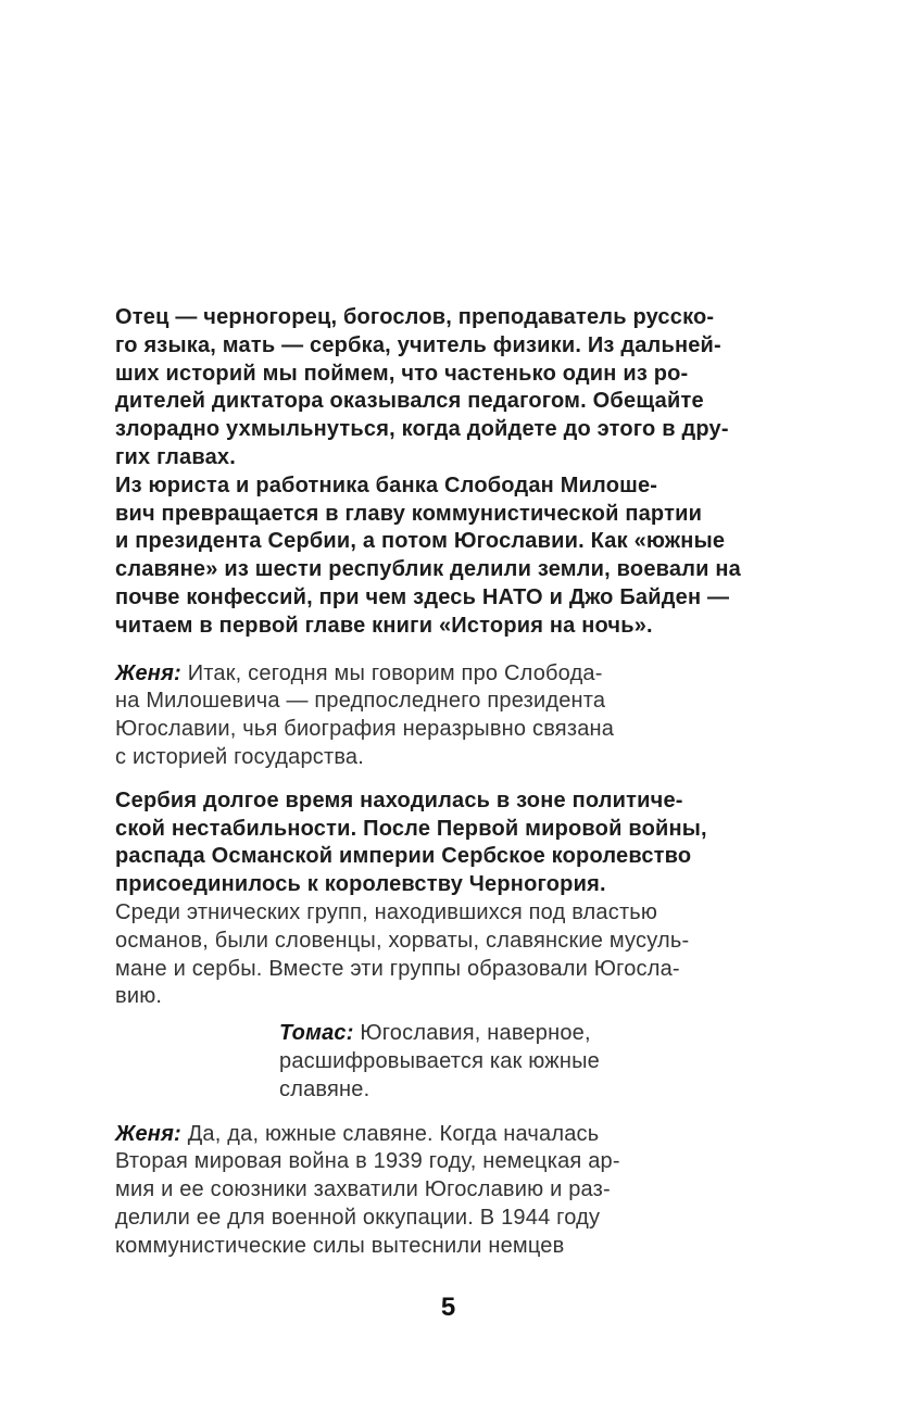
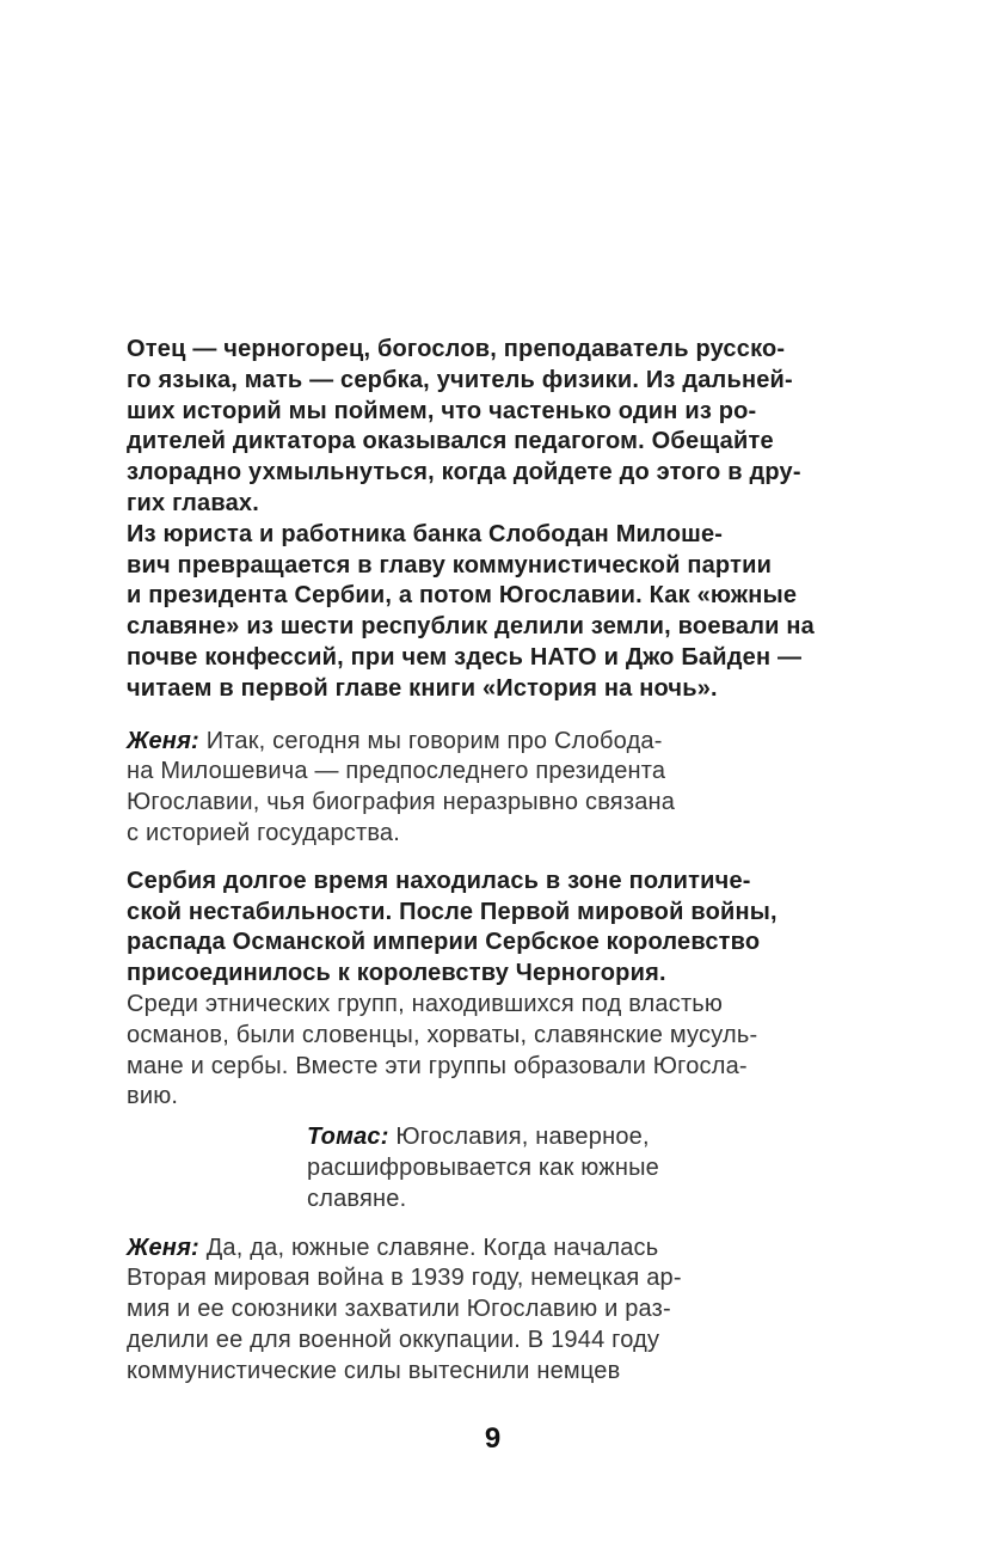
  Отец — черногорец, богослов, преподаватель русско-
  го языка, мать — сербка, учитель физики. Из дальней-
  ших историй мы поймем, что частенько один из ро-
  дителей диктатора оказывался педагогом. Обещайте
  злорадно ухмыльнуться, когда дойдете до этого в дру-
  гих главах.
  Из юриста и работника банка Слободан Милоше-
  вич превращается в главу коммунистической партии
  и президента Сербии, а потом Югославии. Как «южные
  славяне» из шести республик делили земли, воевали на
  почве конфессий, при чем здесь НАТО и Джо Байден —
  читаем в первой главе книги «История на ночь».
  Женя: Итак, сегодня мы говорим про Слобода-
  на Милошевича — предпоследнего президента
  Югославии, чья биография неразрывно связана
  с историей государства.
  Сербия долгое время находилась в зоне политиче-
  ской нестабильности. После Первой мировой войны,
  распада Османской империи Сербское королевство
  присоединилось к королевству Черногория.
  Среди этнических групп, находившихся под властью
  османов, были словенцы, хорваты, славянские мусуль-
  мане и сербы. Вместе эти группы образовали Югосла-
  вию.
  Томас: Югославия, наверное,
  расшифровывается как южные
  славяне.
  Женя: Да, да, южные славяне. Когда началась
  Вторая мировая война в 1939 году, немецкая ар-
  мия и ее союзники захватили Югославию и раз-
  делили ее для военной оккупации. В 1944 году
  коммунистические силы вытеснили немцев
- 5
+ 9
